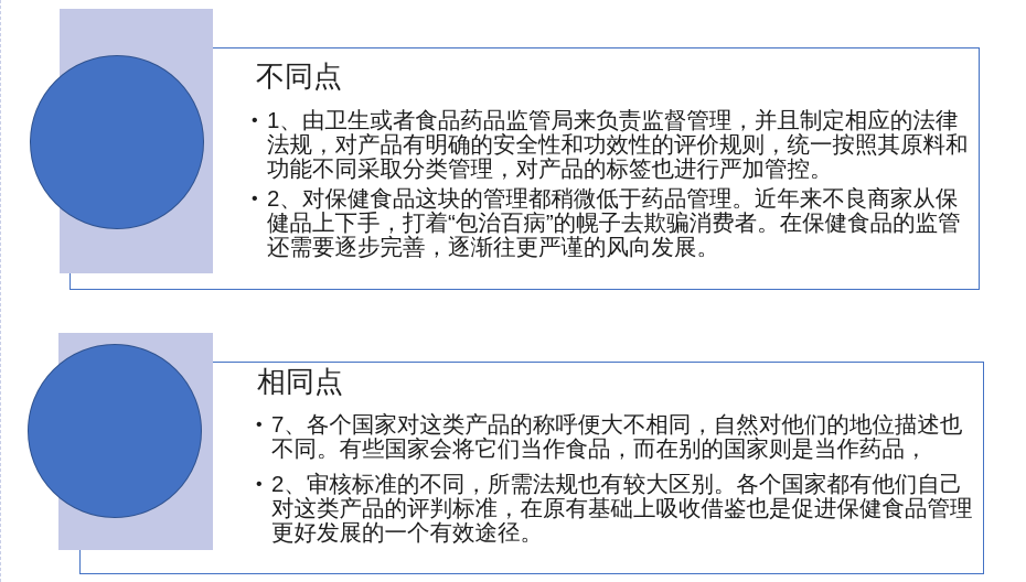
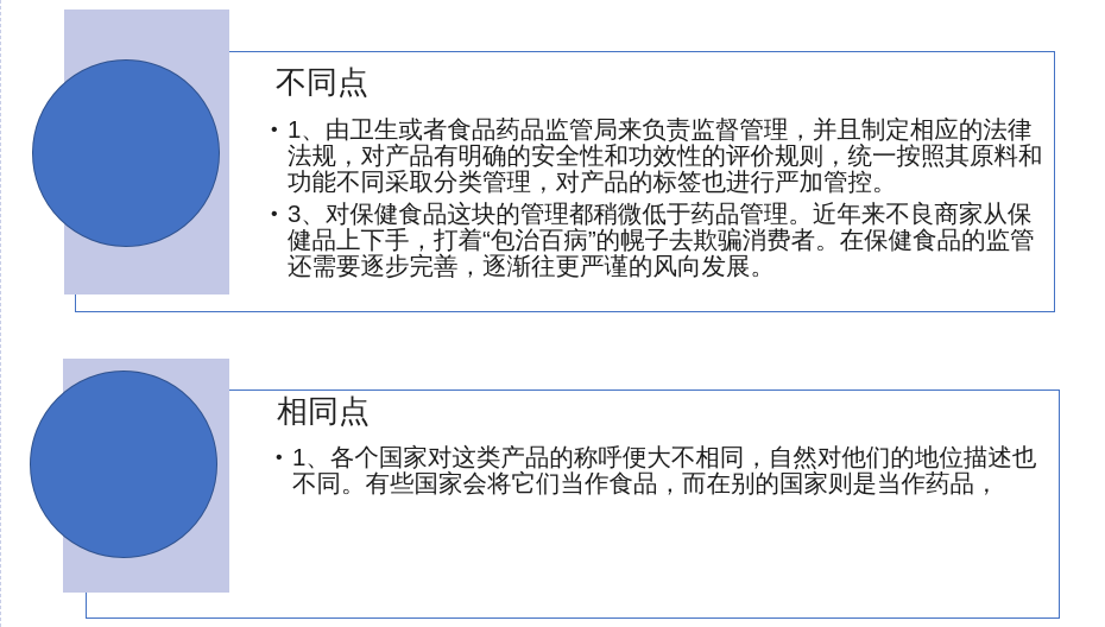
  不同点
  1、由卫生或者食品药品监管局来负责监督管理，并且制定相应的法律法规，对产品有明确的安全性和功效性的评价规则，统一按照其原料和功能不同采取分类管理，对产品的标签也进行严加管控。
- 2、对保健食品这块的管理都稍微低于药品管理。近年来不良商家从保健品上下手，打着“包治百病”的幌子去欺骗消费者。在保健食品的监管还需要逐步完善，逐渐往更严谨的风向发展。
+ 3、对保健食品这块的管理都稍微低于药品管理。近年来不良商家从保健品上下手，打着“包治百病”的幌子去欺骗消费者。在保健食品的监管还需要逐步完善，逐渐往更严谨的风向发展。
  相同点
- 7、各个国家对这类产品的称呼便大不相同，自然对他们的地位描述也不同。有些国家会将它们当作食品，而在别的国家则是当作药品，
+ 1、各个国家对这类产品的称呼便大不相同，自然对他们的地位描述也不同。有些国家会将它们当作食品，而在别的国家则是当作药品，
- 2、审核标准的不同，所需法规也有较大区别。各个国家都有他们自己对这类产品的评判标准，在原有基础上吸收借鉴也是促进保健食品管理更好发展的一个有效途径。
